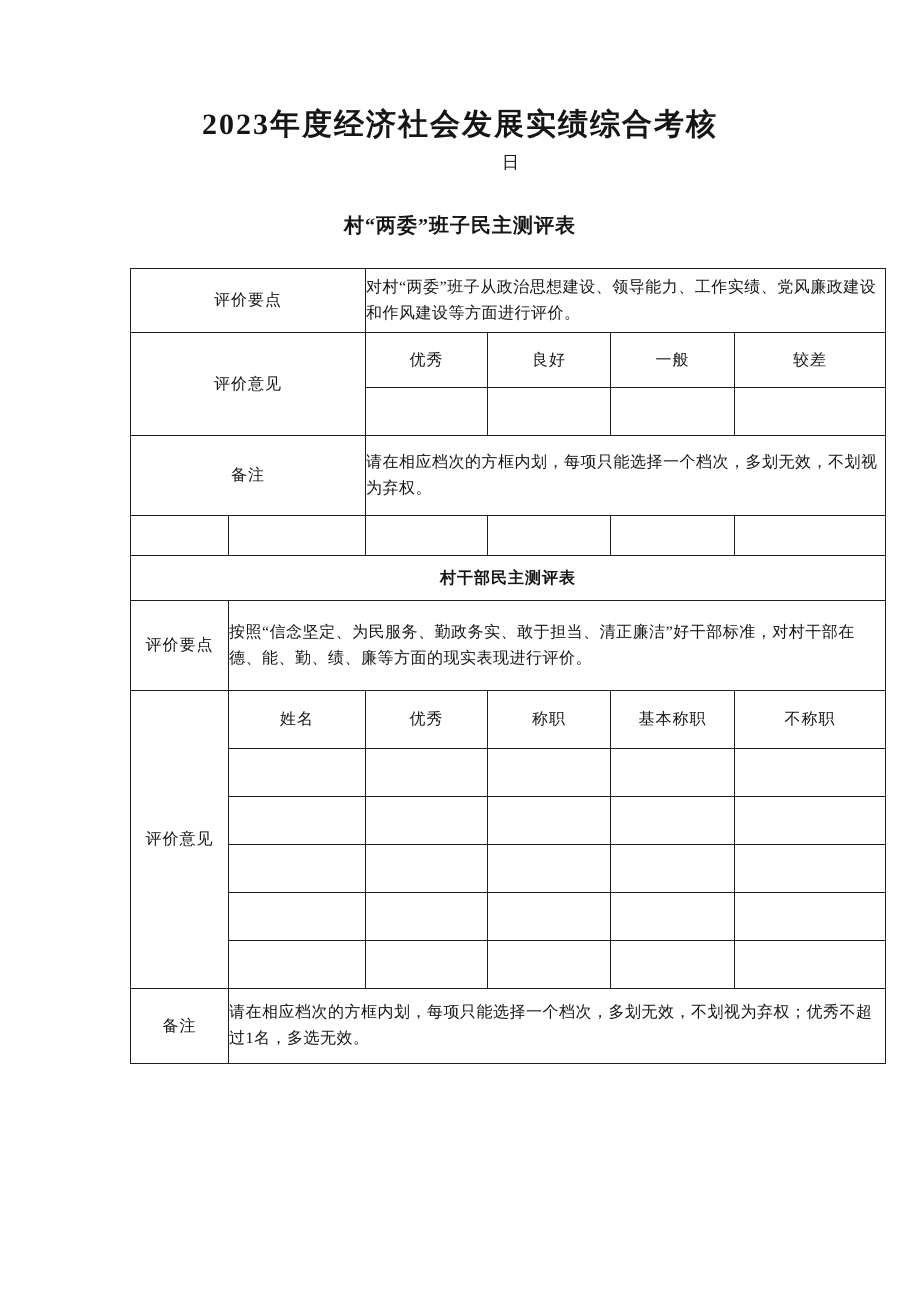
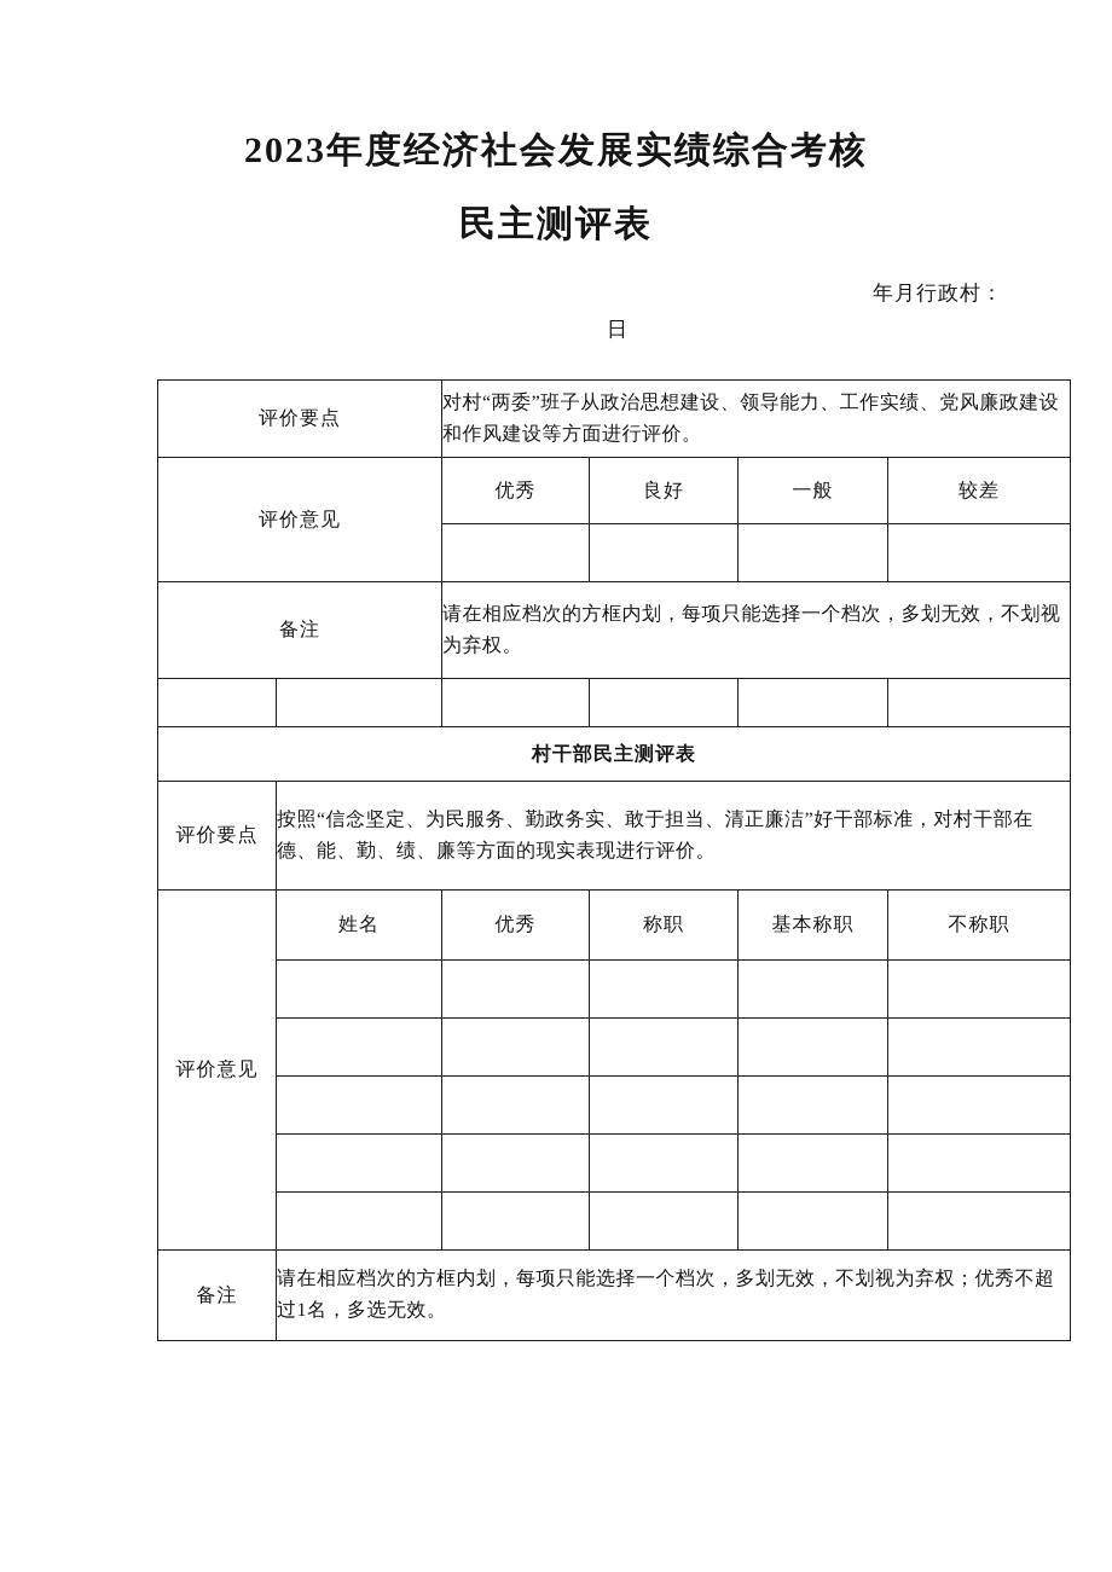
  2023年度经济社会发展实绩综合考核
+ 民主测评表
+ 年月行政村：
  日
- 村“两委”班子民主测评表
  评价要点	对村“两委”班子从政治思想建设、领导能力、工作实绩、党风廉政建设和作风建设等方面进行评价。
  评价意见	优秀	良好	一般	较差
  备注	请在相应档次的方框内划，每项只能选择一个档次，多划无效，不划视为弃权。
  村干部民主测评表
  评价要点	按照“信念坚定、为民服务、勤政务实、敢于担当、清正廉洁”好干部标准，对村干部在德、能、勤、绩、廉等方面的现实表现进行评价。
  评价意见	姓名	优秀	称职	基本称职	不称职
  备注	请在相应档次的方框内划，每项只能选择一个档次，多划无效，不划视为弃权；优秀不超过1名，多选无效。
